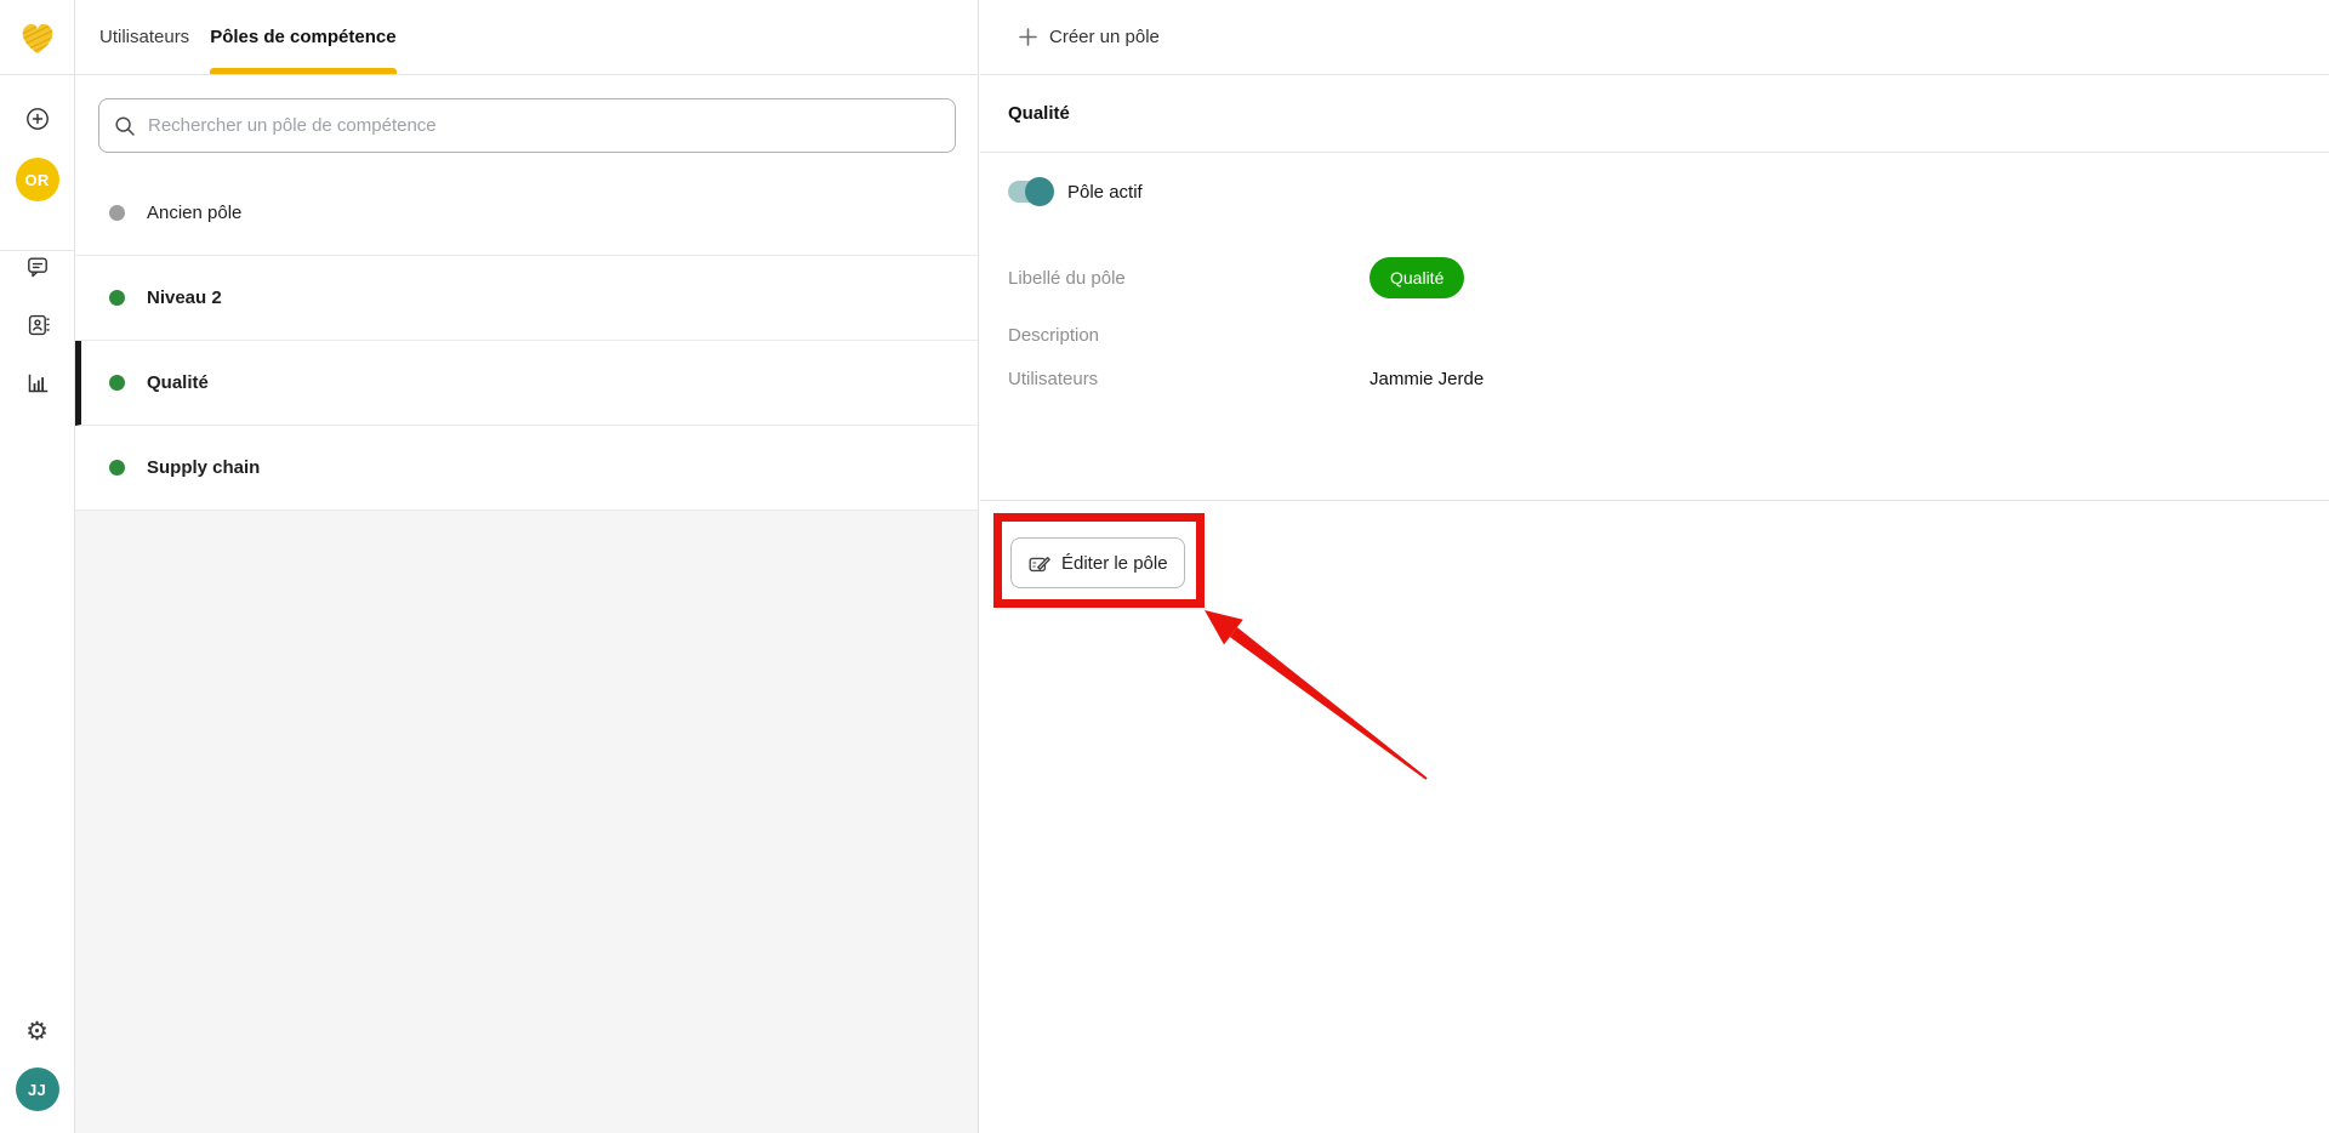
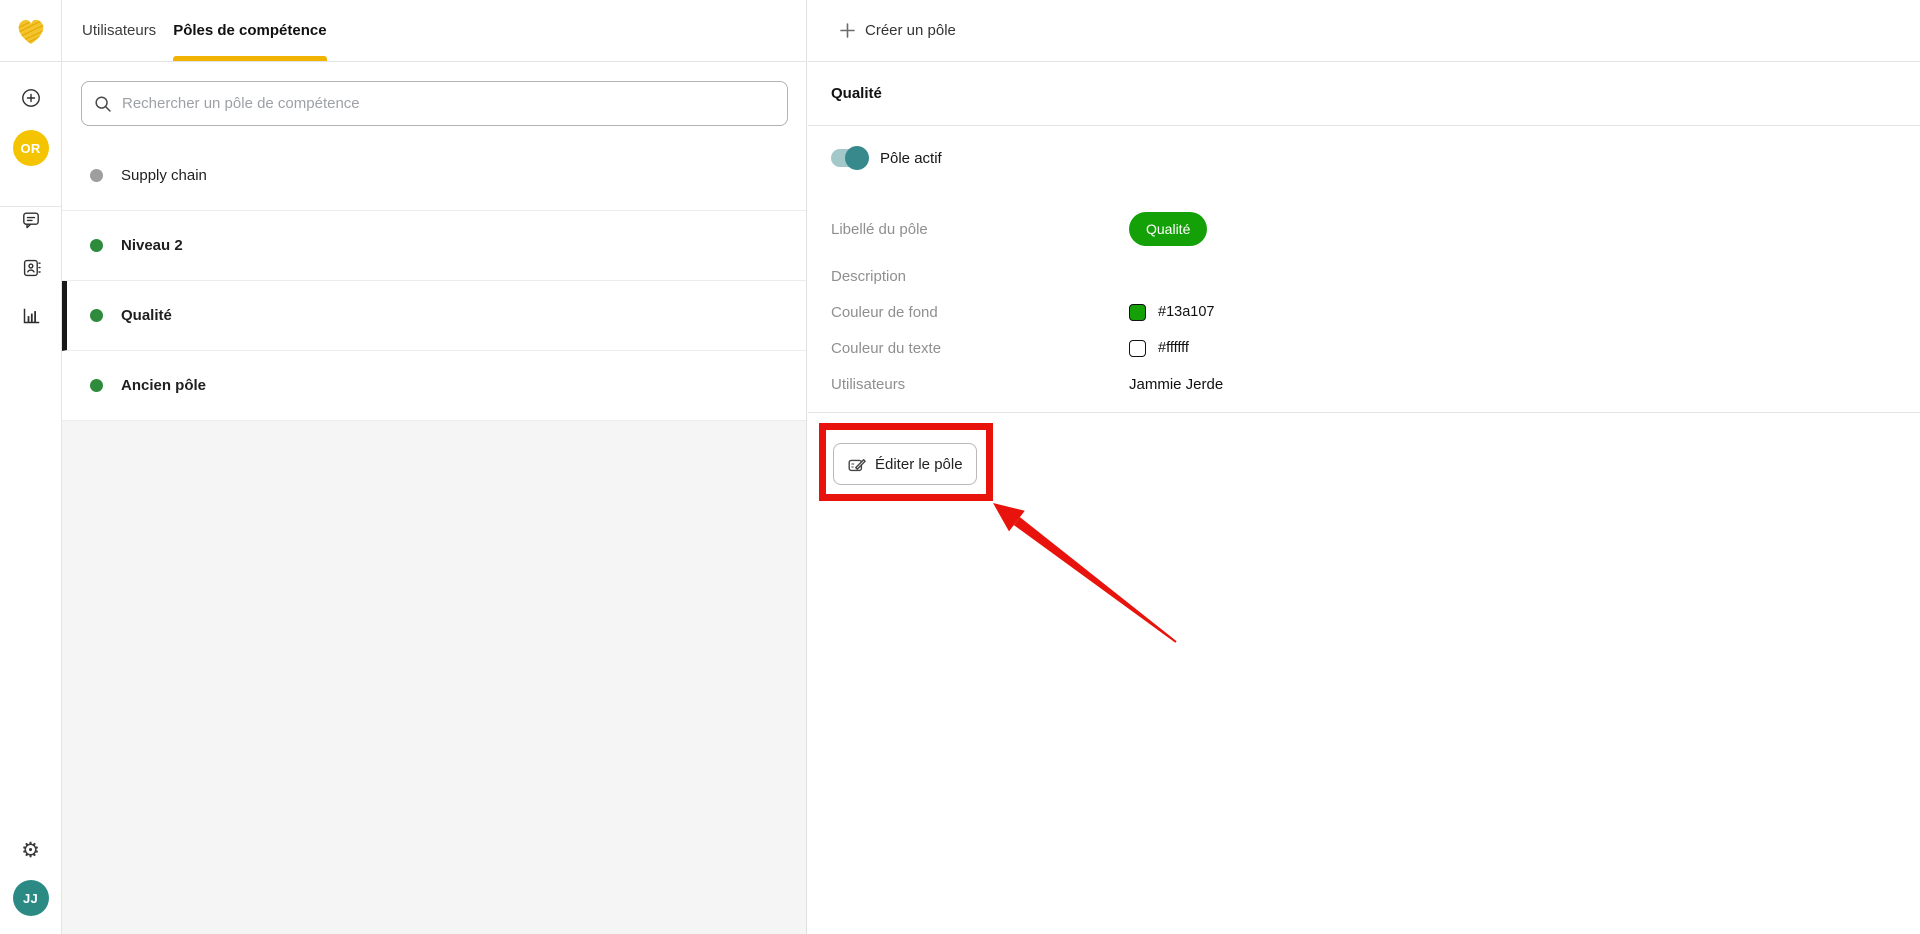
  OR
  ⚙
  JJ
  Utilisateurs
  Pôles de compétence
  Rechercher un pôle de compétence
- Ancien pôle
+ Supply chain
  Niveau 2
  Qualité
- Supply chain
+ Ancien pôle
  Créer un pôle
  Qualité
  Pôle actif
  Libellé du pôle
  Qualité
  Description
+ Couleur de fond
+ #13a107
+ Couleur du texte
+ #ffffff
  Utilisateurs
  Jammie Jerde
  Éditer le pôle
